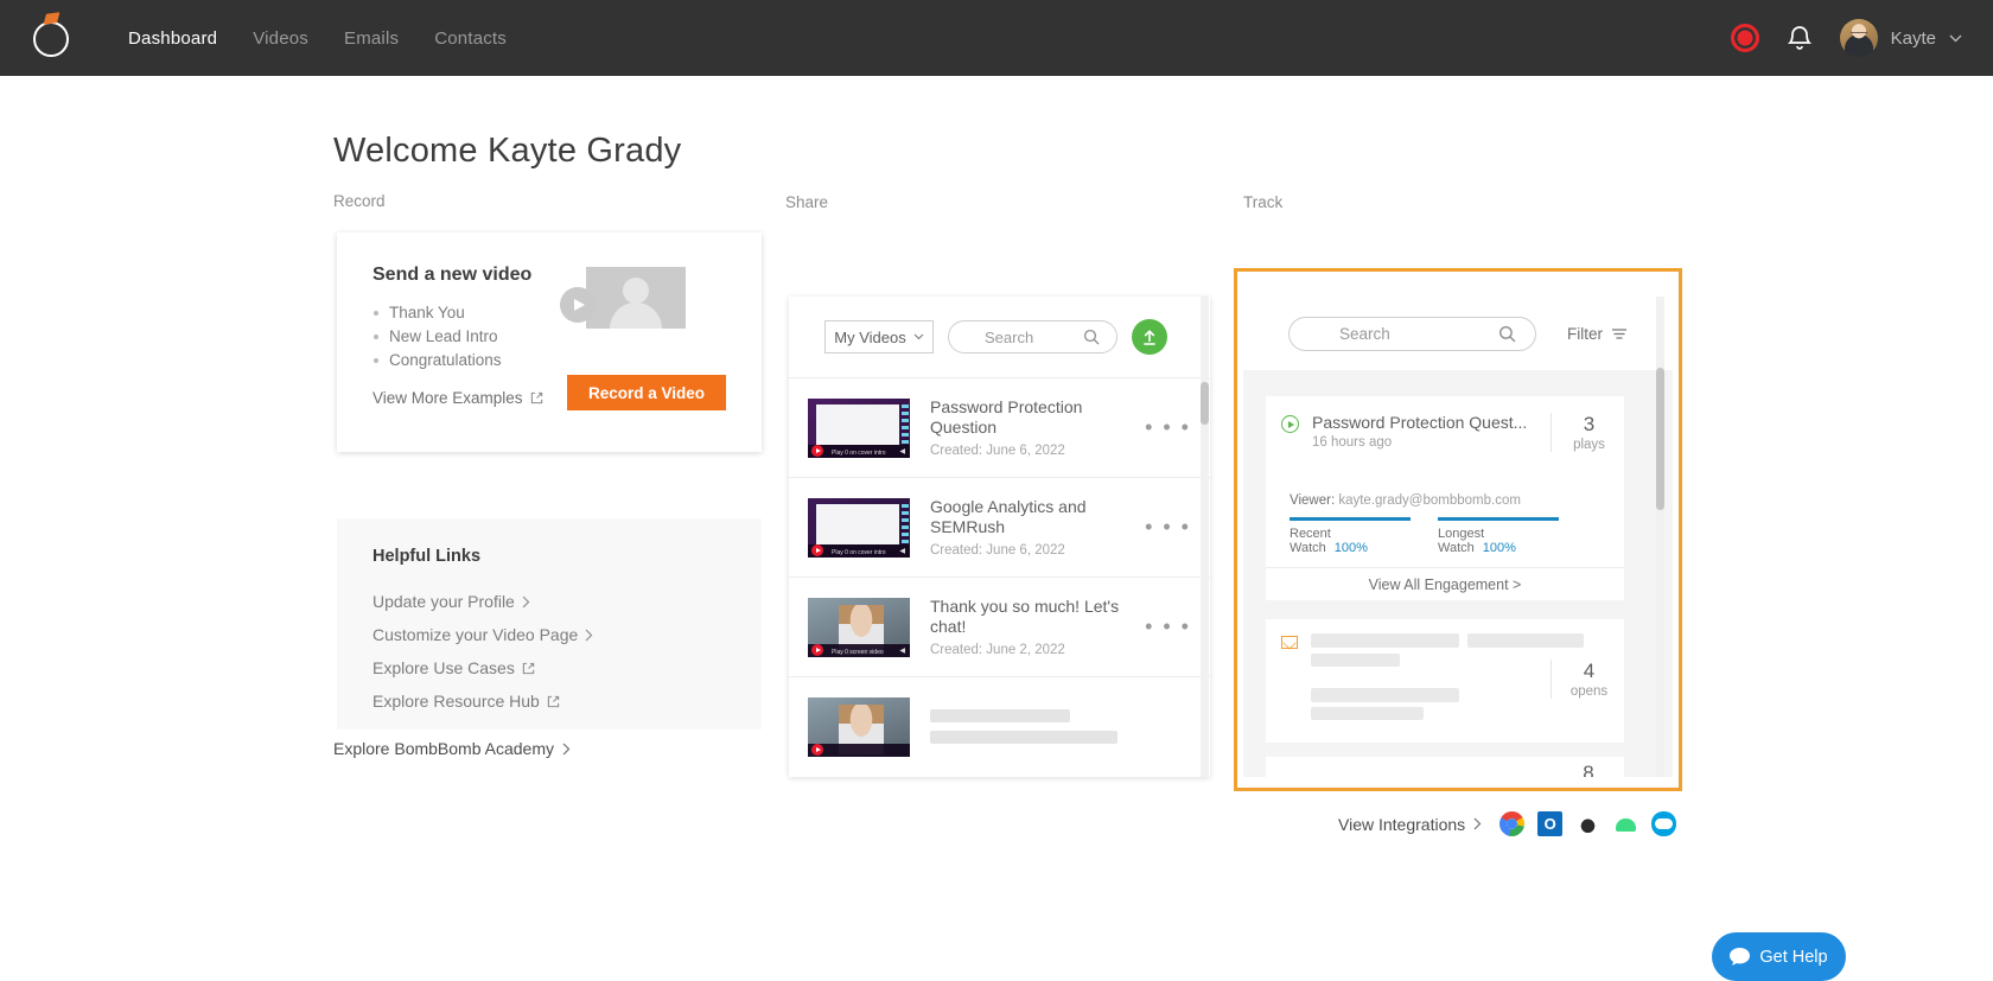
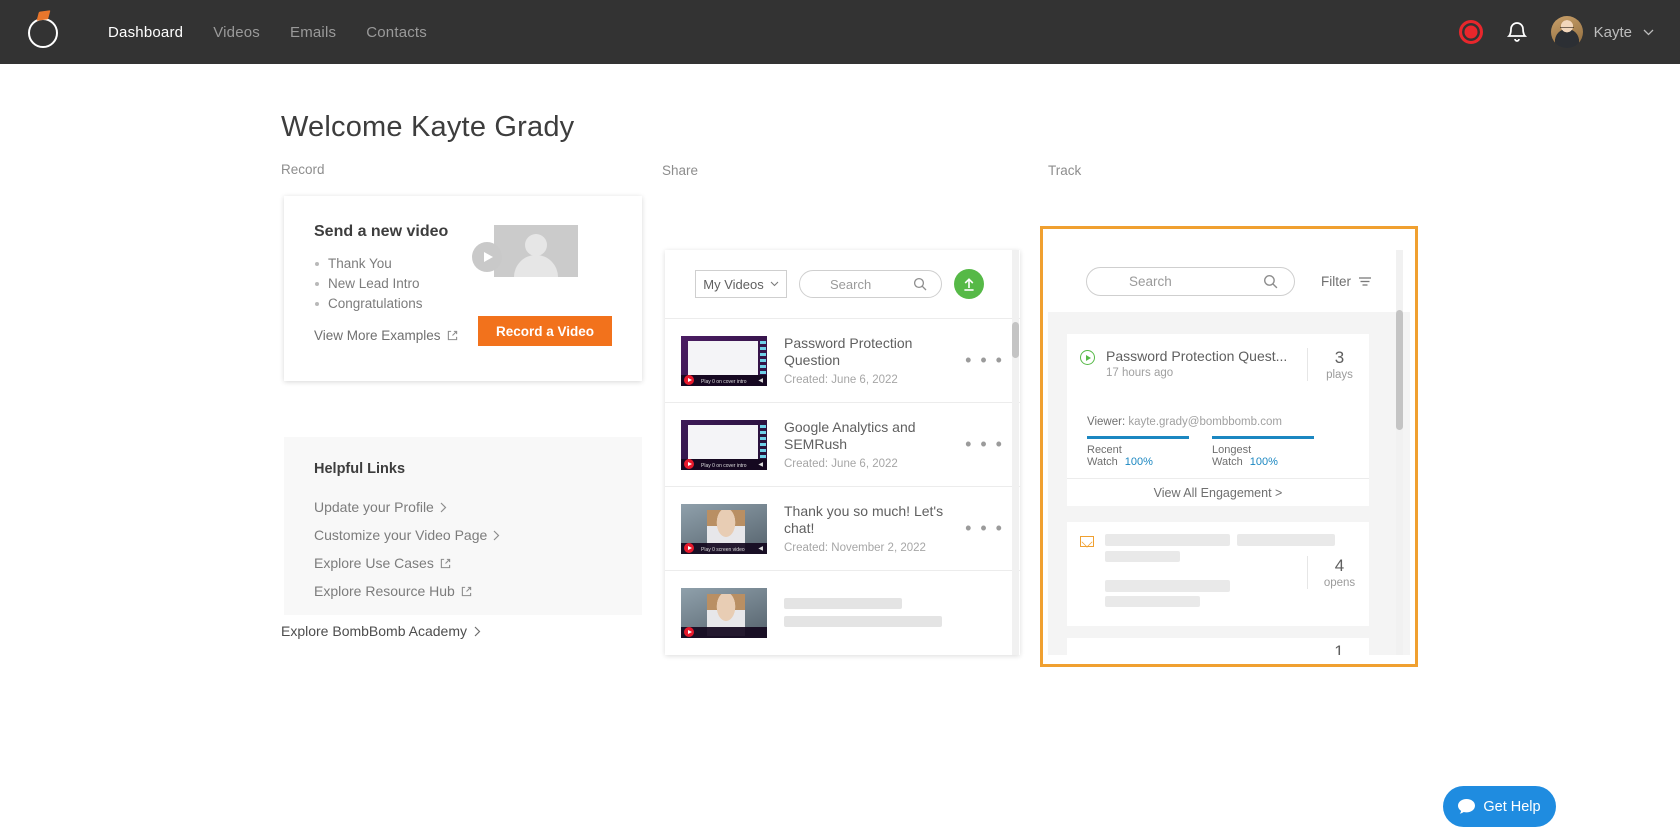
  Dashboard
  Videos
  Emails
  Contacts
  Kayte
  Welcome Kayte Grady
  Record
  Share
  Track
  Send a new video
  Thank You
  New Lead Intro
  Congratulations
  View More Examples
  Record a Video
  Helpful Links
  Update your Profile
  Customize your Video Page
  Explore Use Cases
  Explore Resource Hub
  My Videos
  Search
  Password Protection Question
  Created: June 6, 2022
  • • •
  Google Analytics and SEMRush
  Created: June 6, 2022
  • • •
  Thank you so much! Let's chat!
- Created: June 2, 2022
+ Created: November 2, 2022
  • • •
  Search
  Filter
  Password Protection Quest...
- 16 hours ago
+ 17 hours ago
  3
  plays
  Viewer: kayte.grady@bombbomb.com
  Recent Watch 100%
  Longest Watch 100%
  View All Engagement >
  4
  opens
- 8
+ 1
  Explore BombBomb Academy
- View Integrations
  Get Help
